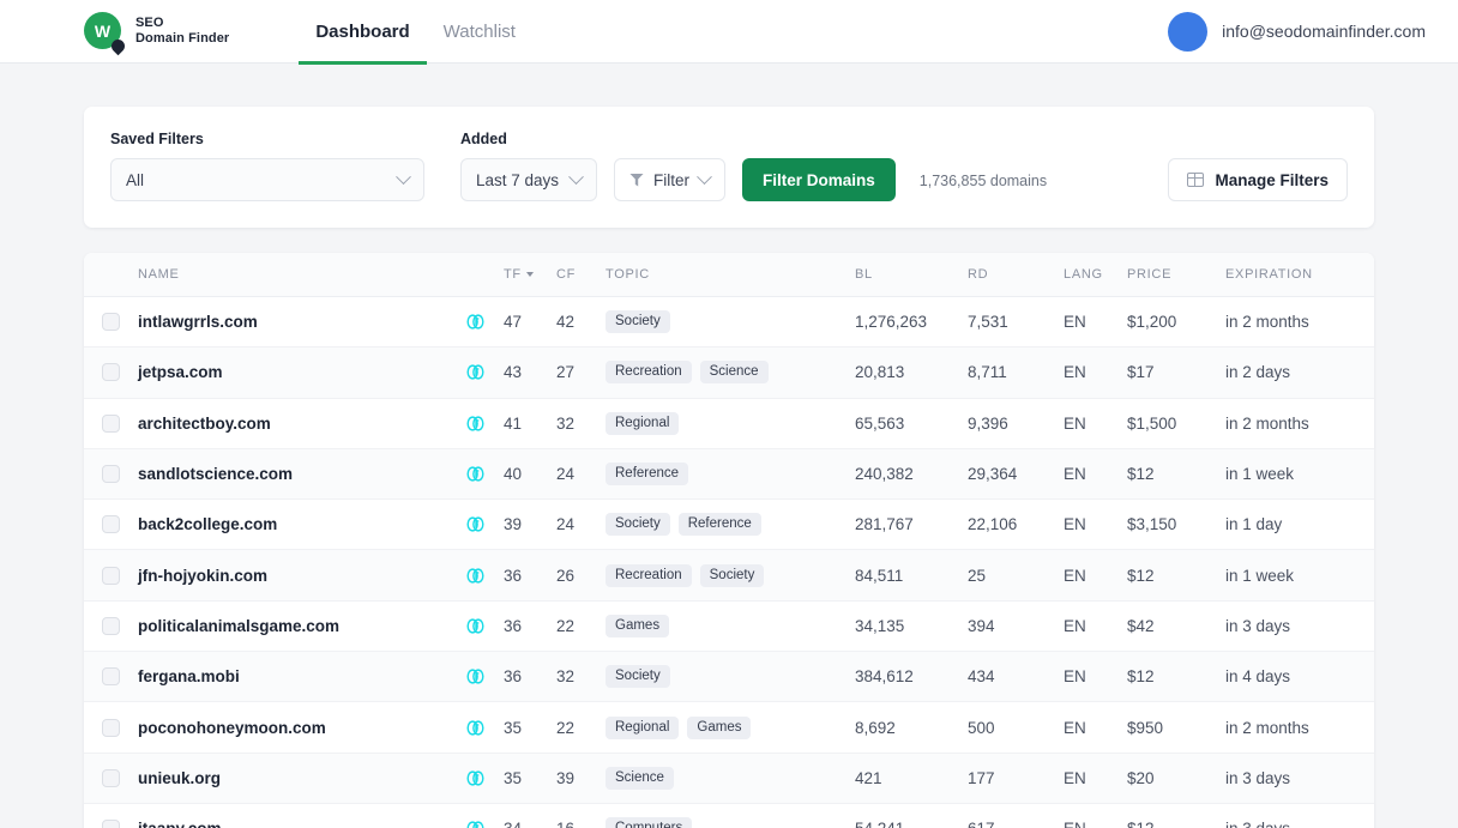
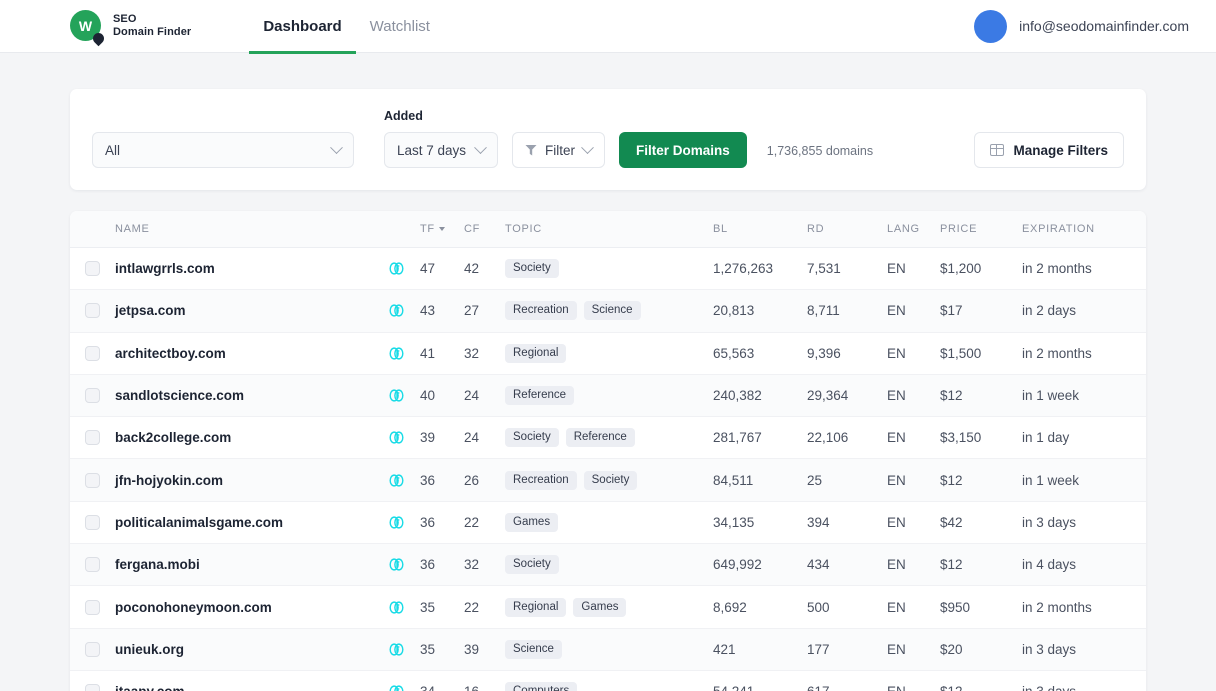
  W
  SEO
  Domain Finder
  Dashboard
  Watchlist
  info@seodomainfinder.com
- Saved Filters
  All
  Added
  Last 7 days
  Filter
  Filter Domains
  1,736,855 domains
  Manage Filters
  NAME
  TF
  CF
  TOPIC
  BL
  RD
  LANG
  PRICE
  EXPIRATION
  intlawgrrls.com
  47
  42
  Society
  1,276,263
  7,531
  EN
  $1,200
  in 2 months
  jetpsa.com
  43
  27
  Recreation
  Science
  20,813
  8,711
  EN
  $17
  in 2 days
  architectboy.com
  41
  32
  Regional
  65,563
  9,396
  EN
  $1,500
  in 2 months
  sandlotscience.com
  40
  24
  Reference
  240,382
  29,364
  EN
  $12
  in 1 week
  back2college.com
  39
  24
  Society
  Reference
  281,767
  22,106
  EN
  $3,150
  in 1 day
  jfn-hojyokin.com
  36
  26
  Recreation
  Society
  84,511
  25
  EN
  $12
  in 1 week
  politicalanimalsgame.com
  36
  22
  Games
  34,135
  394
  EN
  $42
  in 3 days
  fergana.mobi
  36
  32
  Society
- 384,612
+ 649,992
  434
  EN
  $12
  in 4 days
  poconohoneymoon.com
  35
  22
  Regional
  Games
  8,692
  500
  EN
  $950
  in 2 months
  unieuk.org
  35
  39
  Science
  421
  177
  EN
  $20
  in 3 days
